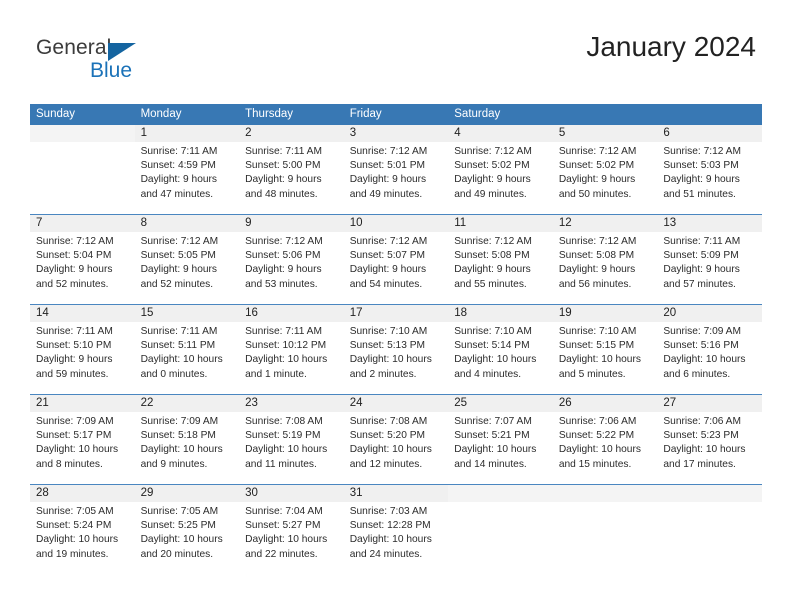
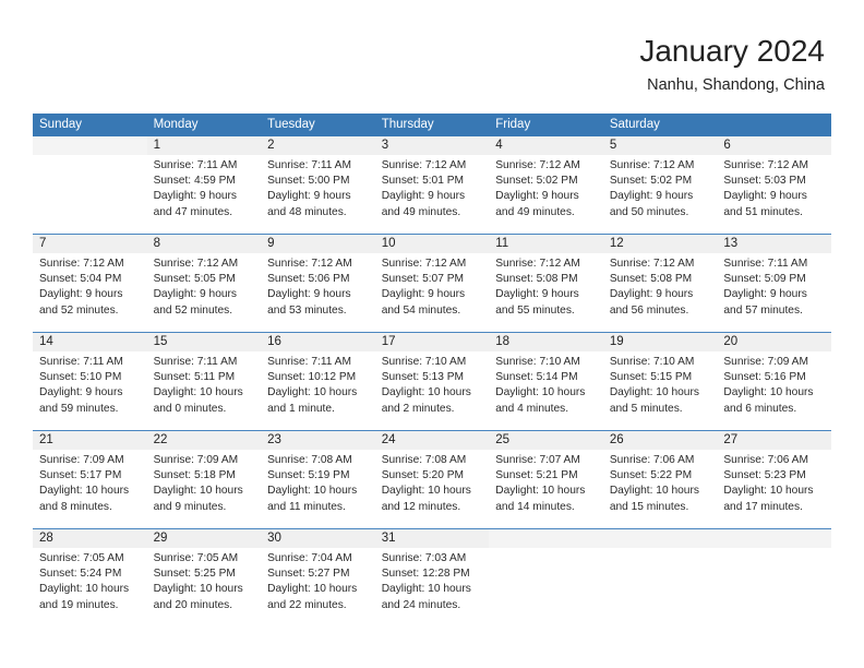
- General
- Blue
  January 2024
+ Nanhu, Shandong, China
  Sunday
  Monday
+ Tuesday
  Thursday
  Friday
  Saturday
  1
  Sunrise: 7:11 AM
  Sunset: 4:59 PM
  Daylight: 9 hours
  and 47 minutes.
  2
  Sunrise: 7:11 AM
  Sunset: 5:00 PM
  Daylight: 9 hours
  and 48 minutes.
  3
  Sunrise: 7:12 AM
  Sunset: 5:01 PM
  Daylight: 9 hours
  and 49 minutes.
  4
  Sunrise: 7:12 AM
  Sunset: 5:02 PM
  Daylight: 9 hours
  and 49 minutes.
  5
  Sunrise: 7:12 AM
  Sunset: 5:02 PM
  Daylight: 9 hours
  and 50 minutes.
  6
  Sunrise: 7:12 AM
  Sunset: 5:03 PM
  Daylight: 9 hours
  and 51 minutes.
  7
  Sunrise: 7:12 AM
  Sunset: 5:04 PM
  Daylight: 9 hours
  and 52 minutes.
  8
  Sunrise: 7:12 AM
  Sunset: 5:05 PM
  Daylight: 9 hours
  and 52 minutes.
  9
  Sunrise: 7:12 AM
  Sunset: 5:06 PM
  Daylight: 9 hours
  and 53 minutes.
  10
  Sunrise: 7:12 AM
  Sunset: 5:07 PM
  Daylight: 9 hours
  and 54 minutes.
  11
  Sunrise: 7:12 AM
  Sunset: 5:08 PM
  Daylight: 9 hours
  and 55 minutes.
  12
  Sunrise: 7:12 AM
  Sunset: 5:08 PM
  Daylight: 9 hours
  and 56 minutes.
  13
  Sunrise: 7:11 AM
  Sunset: 5:09 PM
  Daylight: 9 hours
  and 57 minutes.
  14
  Sunrise: 7:11 AM
  Sunset: 5:10 PM
  Daylight: 9 hours
  and 59 minutes.
  15
  Sunrise: 7:11 AM
  Sunset: 5:11 PM
  Daylight: 10 hours
  and 0 minutes.
  16
  Sunrise: 7:11 AM
  Sunset: 10:12 PM
  Daylight: 10 hours
  and 1 minute.
  17
  Sunrise: 7:10 AM
  Sunset: 5:13 PM
  Daylight: 10 hours
  and 2 minutes.
  18
  Sunrise: 7:10 AM
  Sunset: 5:14 PM
  Daylight: 10 hours
  and 4 minutes.
  19
  Sunrise: 7:10 AM
  Sunset: 5:15 PM
  Daylight: 10 hours
  and 5 minutes.
  20
  Sunrise: 7:09 AM
  Sunset: 5:16 PM
  Daylight: 10 hours
  and 6 minutes.
  21
  Sunrise: 7:09 AM
  Sunset: 5:17 PM
  Daylight: 10 hours
  and 8 minutes.
  22
  Sunrise: 7:09 AM
  Sunset: 5:18 PM
  Daylight: 10 hours
  and 9 minutes.
  23
  Sunrise: 7:08 AM
  Sunset: 5:19 PM
  Daylight: 10 hours
  and 11 minutes.
  24
  Sunrise: 7:08 AM
  Sunset: 5:20 PM
  Daylight: 10 hours
  and 12 minutes.
  25
  Sunrise: 7:07 AM
  Sunset: 5:21 PM
  Daylight: 10 hours
  and 14 minutes.
  26
  Sunrise: 7:06 AM
  Sunset: 5:22 PM
  Daylight: 10 hours
  and 15 minutes.
  27
  Sunrise: 7:06 AM
  Sunset: 5:23 PM
  Daylight: 10 hours
  and 17 minutes.
  28
  Sunrise: 7:05 AM
  Sunset: 5:24 PM
  Daylight: 10 hours
  and 19 minutes.
  29
  Sunrise: 7:05 AM
  Sunset: 5:25 PM
  Daylight: 10 hours
  and 20 minutes.
  30
  Sunrise: 7:04 AM
  Sunset: 5:27 PM
  Daylight: 10 hours
  and 22 minutes.
  31
  Sunrise: 7:03 AM
  Sunset: 12:28 PM
  Daylight: 10 hours
  and 24 minutes.
